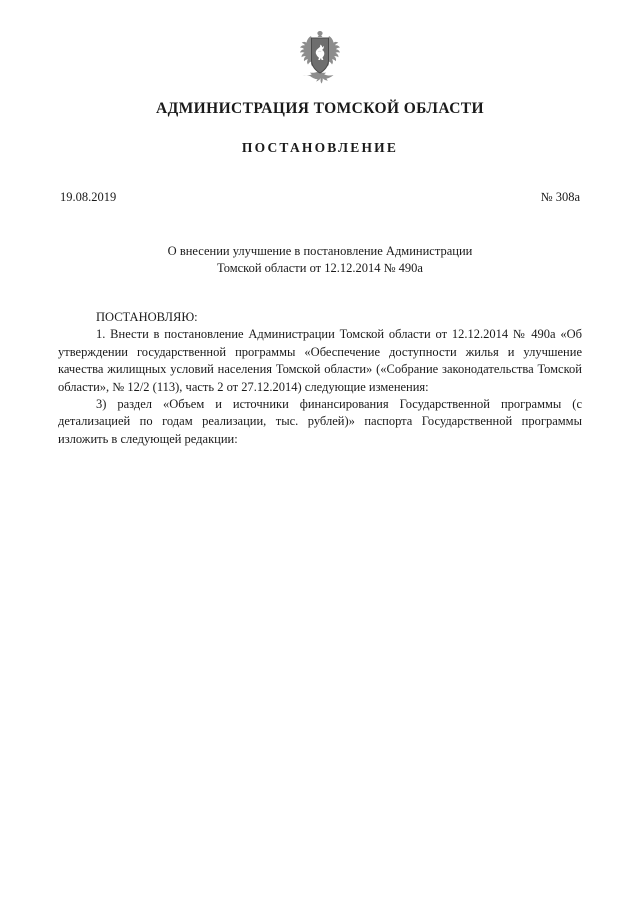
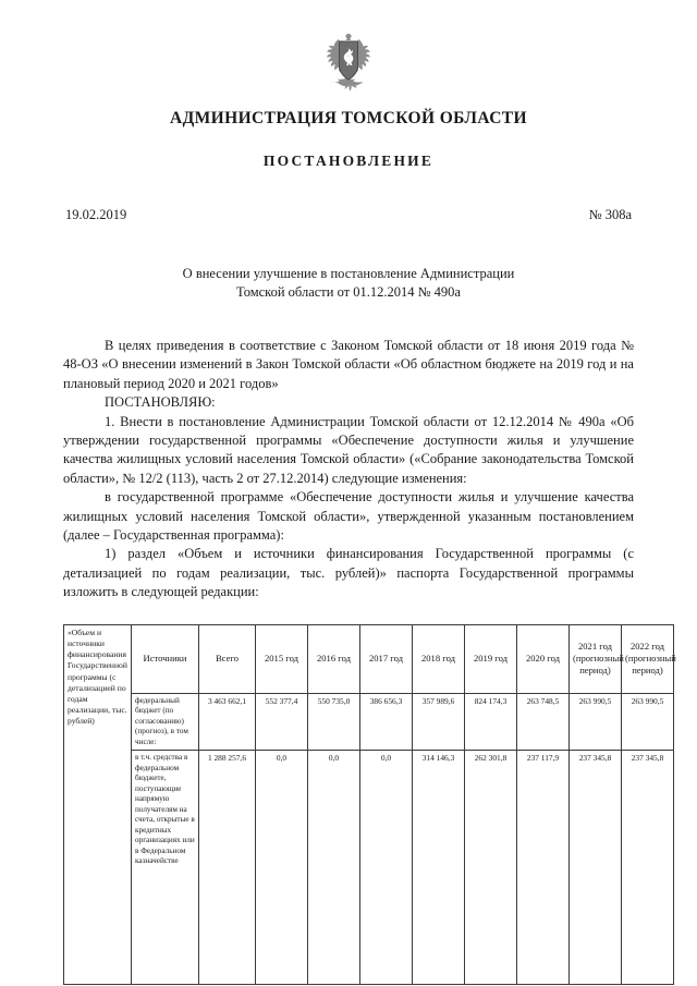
  АДМИНИСТРАЦИЯ ТОМСКОЙ ОБЛАСТИ
  ПОСТАНОВЛЕНИЕ
- 19.08.2019
+ 19.02.2019
  № 308а
  О внесении улучшение в постановление Администрации
- Томской области от 12.12.2014 № 490а
+ Томской области от 01.12.2014 № 490а
+ В целях приведения в соответствие с Законом Томской области от 18 июня 2019 года № 48-ОЗ «О внесении изменений в Закон Томской области «Об областном бюджете на 2019 год и на плановый период 2020 и 2021 годов»
  ПОСТАНОВЛЯЮ:
  1. Внести в постановление Администрации Томской области от 12.12.2014 № 490а «Об утверждении государственной программы «Обеспечение доступности жилья и улучшение качества жилищных условий населения Томской области» («Собрание законодательства Томской области», № 12/2 (113), часть 2 от 27.12.2014) следующие изменения:
+ в государственной программе «Обеспечение доступности жилья и улучшение качества жилищных условий населения Томской области», утвержденной указанным постановлением (далее – Государственная программа):
- 3) раздел «Объем и источники финансирования Государственной программы (с детализацией по годам реализации, тыс. рублей)» паспорта Государственной программы изложить в следующей редакции:
+ 1) раздел «Объем и источники финансирования Государственной программы (с детализацией по годам реализации, тыс. рублей)» паспорта Государственной программы изложить в следующей редакции:
+ «Объем и источники финансирования Государственной программы (с детализацией по годам реализации, тыс. рублей)	Источники	Всего	2015 год	2016 год	2017 год	2018 год	2019 год	2020 год	2021 год (прогнозный период)	2022 год (прогнозный период)
+ федеральный бюджет (по согласованию) (прогноз), в том числе:	3 463 662,1	552 377,4	550 735,0	386 656,3	357 989,6	824 174,3	263 748,5	263 990,5	263 990,5
+ в т.ч. средства в федеральном бюджете, поступающие напрямую получателям на счета, открытые в кредитных организациях или в Федеральном казначействе	1 288 257,6	0,0	0,0	0,0	314 146,3	262 301,8	237 117,9	237 345,8	237 345,8
